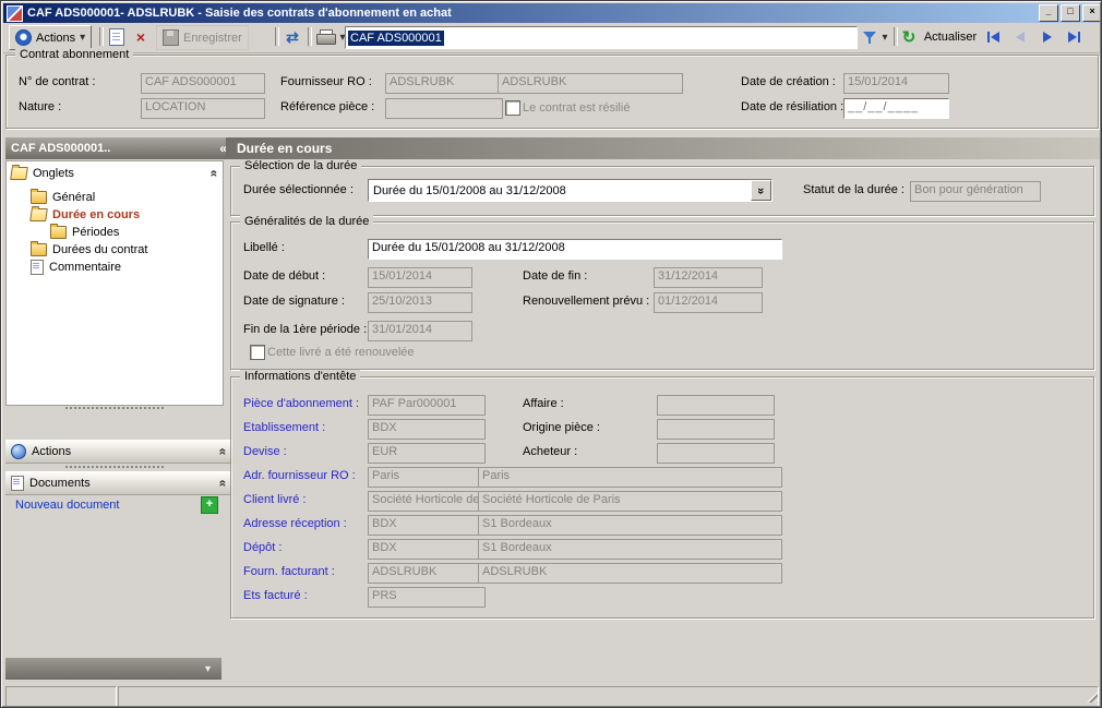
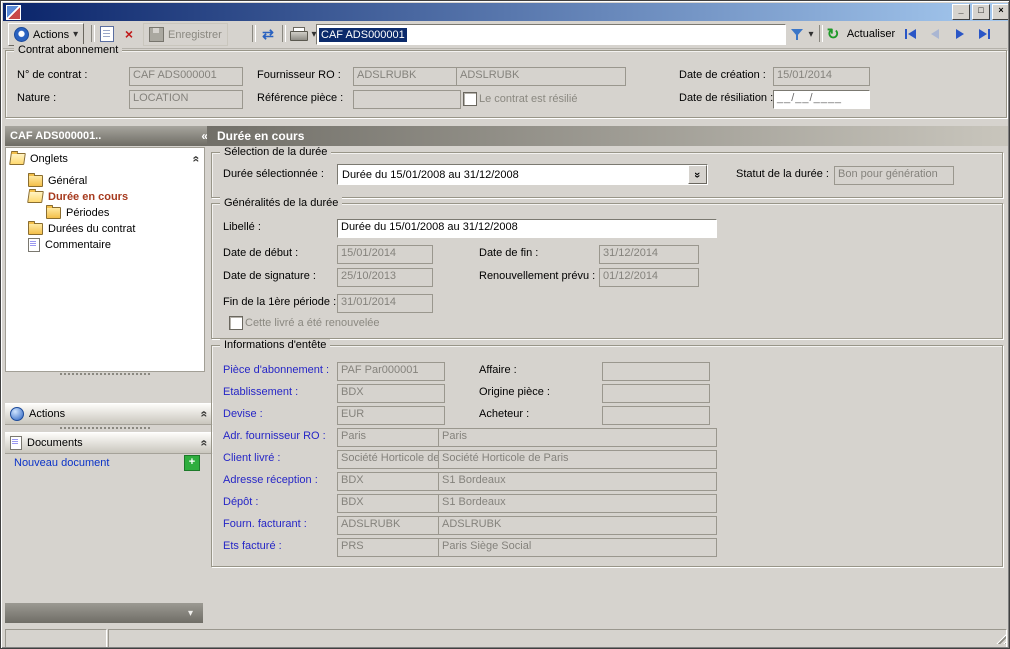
- CAF ADS000001- ADSLRUBK - Saisie des contrats d'abonnement en achat
  _
  □
  ×
  Actions
  ▾
  ×
  Enregistrer
  ⇄
  ▾
  CAF ADS000001
  ▾
  ↻
  Actualiser
  Contrat abonnement
  N° de contrat :
  CAF ADS000001
  Fournisseur RO :
  ADSLRUBK
  ADSLRUBK
  Date de création :
  15/01/2014
  Nature :
  LOCATION
  Référence pièce :
  Le contrat est résilié
  Date de résiliation :
  __/__/____
  CAF ADS000001..
  «
  Onglets
  Général
  Durée en cours
  Périodes
  Durées du contrat
  Commentaire
  Actions
  Documents
  Nouveau document
  +
  ▾
  Durée en cours
  Sélection de la durée
  Durée sélectionnée :
  Durée du 15/01/2008 au 31/12/2008
  Statut de la durée :
  Bon pour génération
  Généralités de la durée
  Libellé :
  Durée du 15/01/2008 au 31/12/2008
  Date de début :
  15/01/2014
  Date de fin :
  31/12/2014
  Date de signature :
  25/10/2013
  Renouvellement prévu :
  01/12/2014
  Fin de la 1ère période :
  31/01/2014
  Cette livré a été renouvelée
  Informations d'entête
  Pièce d'abonnement :
  PAF Par000001
  Affaire :
  Etablissement :
  BDX
  Origine pièce :
  Devise :
  EUR
  Acheteur :
  Adr. fournisseur RO :
  Paris
  Paris
  Client livré :
  Société Horticole de
  Société Horticole de Paris
  Adresse réception :
  BDX
  S1 Bordeaux
  Dépôt :
  BDX
  S1 Bordeaux
  Fourn. facturant :
  ADSLRUBK
  ADSLRUBK
  Ets facturé :
  PRS
+ Paris Siège Social
